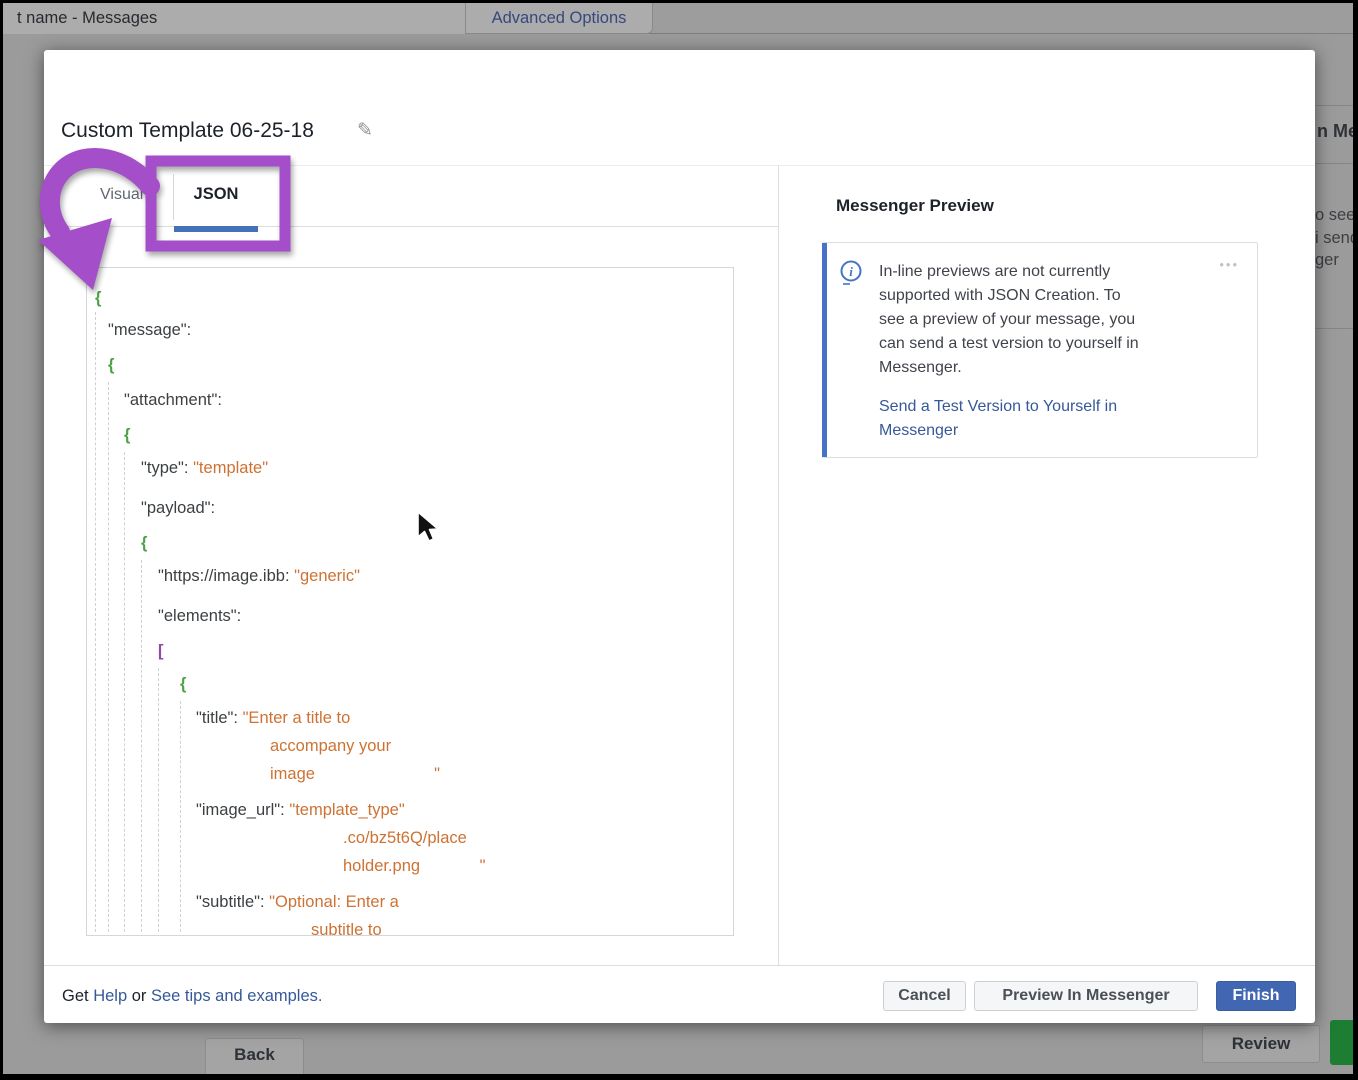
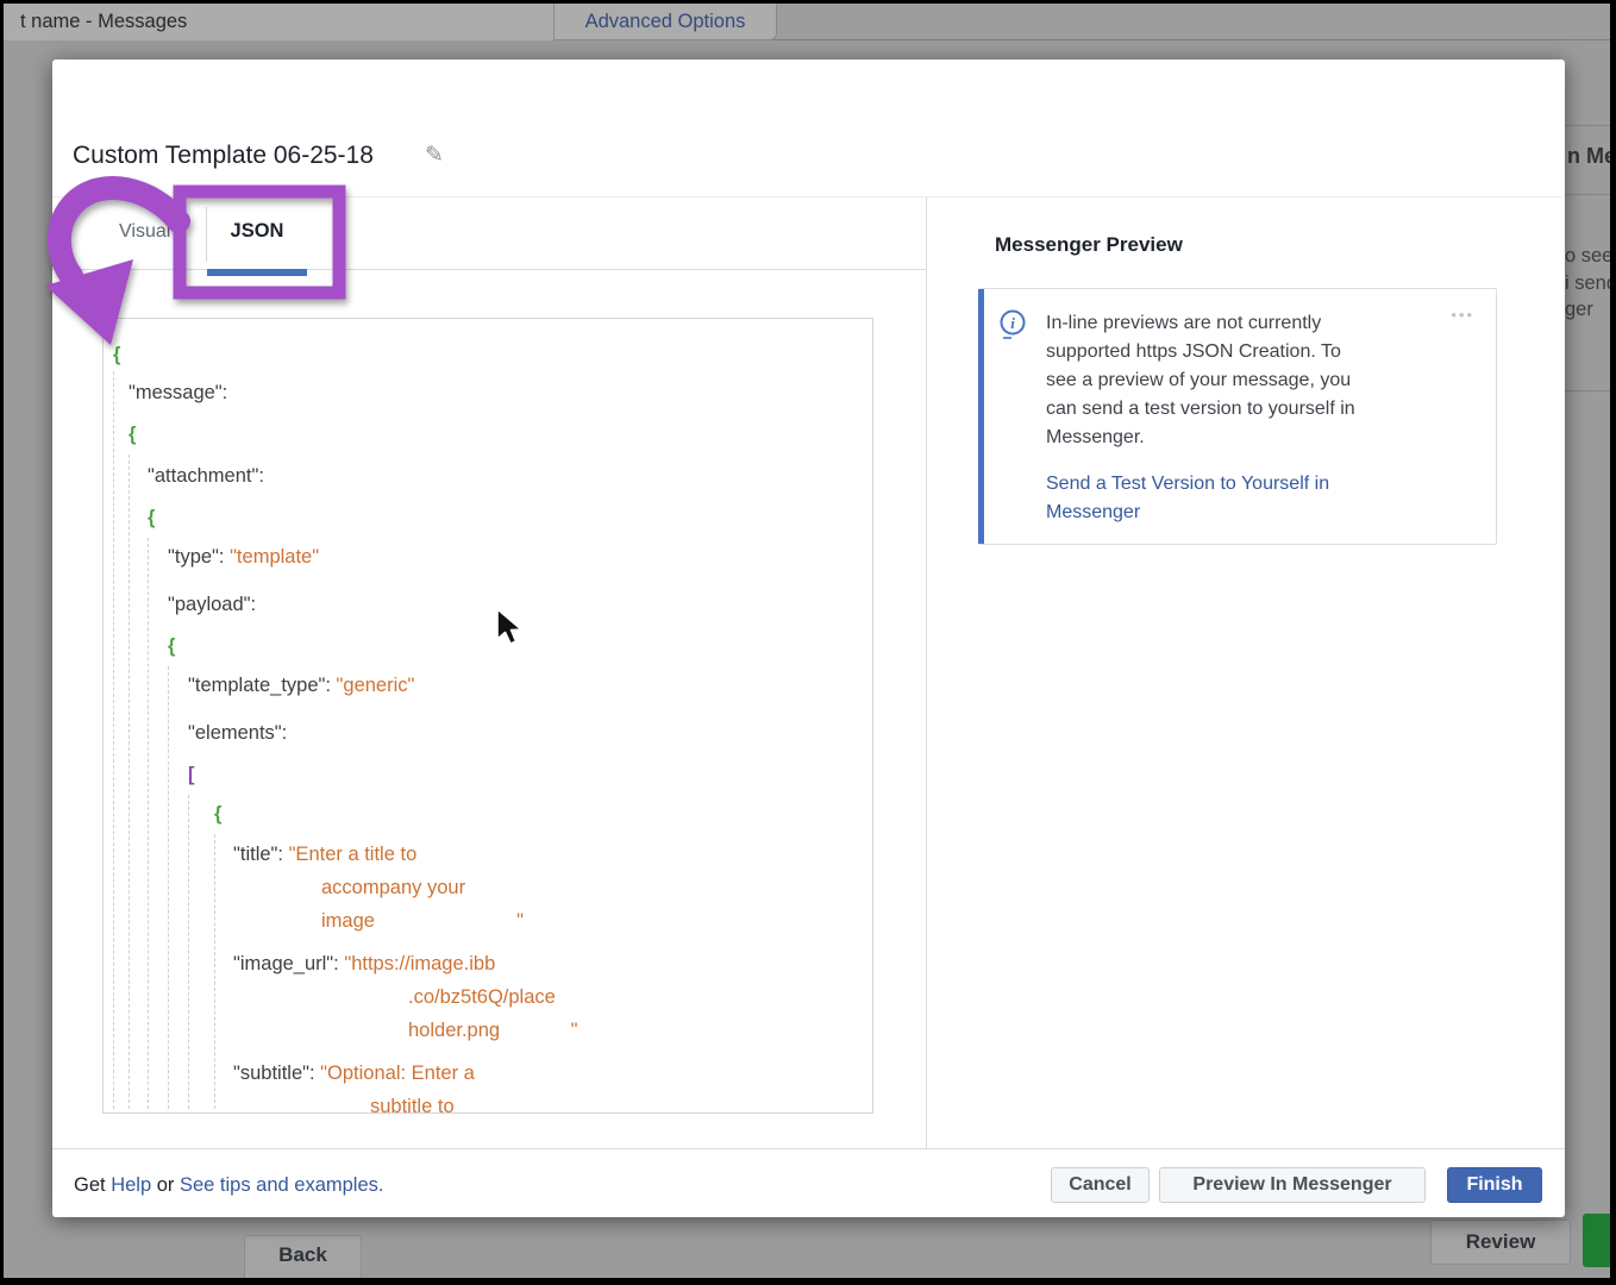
  t name - Messages
  Advanced Options
  Back
  Review
  o see
  i sen
  ger
  Custom Template 06-25-18
  ✎
  Visual
  JSON
  {
  "message":
  {
  "attachment":
  {
  "type": "template"
  "payload":
  {
- "https://image.ibb: "generic"
+ "template_type": "generic"
  "elements":
  [
  {
  "title": "Enter a title to
  accompany your
  image "
- "image_url": "template_type"
+ "image_url": "https://image.ibb
  .co/bz5t6Q/place
  holder.png "
  "subtitle": "Optional: Enter a
  subtitle to
  Messenger Preview
  i
  •••
  In-line previews are not currently
- supported with JSON Creation. To
+ supported https JSON Creation. To
  see a preview of your message, you
  can send a test version to yourself in
  Messenger.
  Send a Test Version to Yourself in
  Messenger
  Get Help or See tips and examples.
  Cancel
  Preview In Messenger
  Finish
